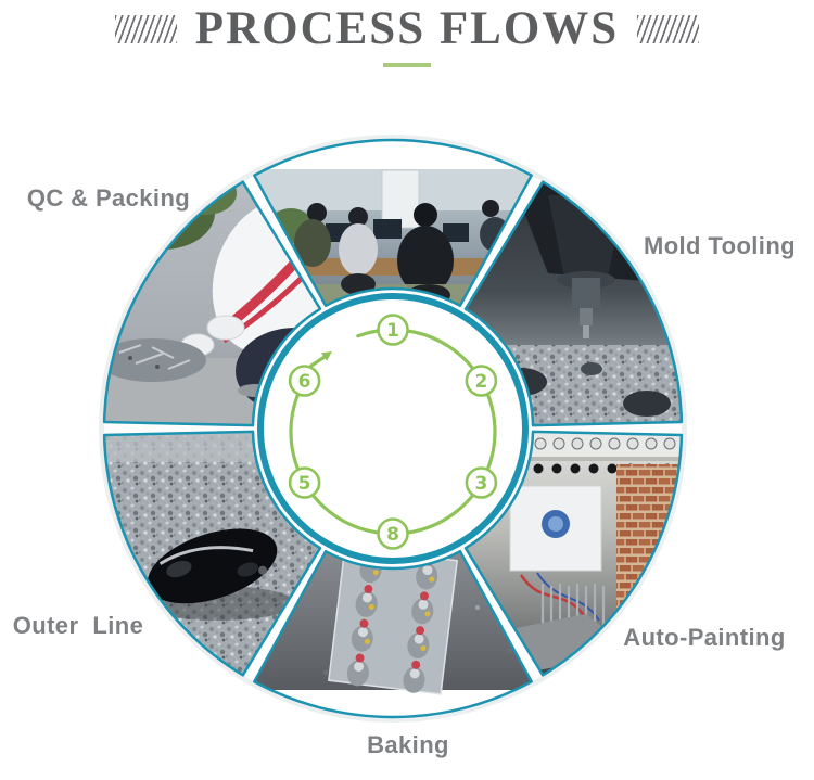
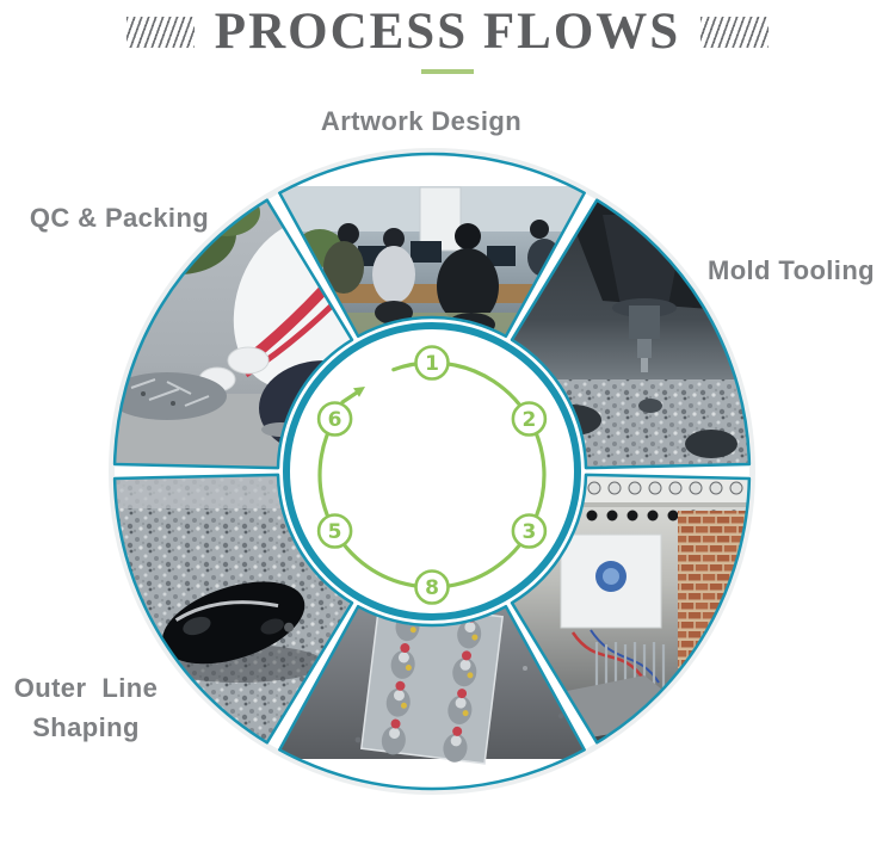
  PROCESS FLOWS
  1
  2
  3
  8
  5
  6
+ Artwork Design
  Mold Tooling
- Auto-Painting
- Baking
  Outer Line
+ Shaping
  QC & Packing
